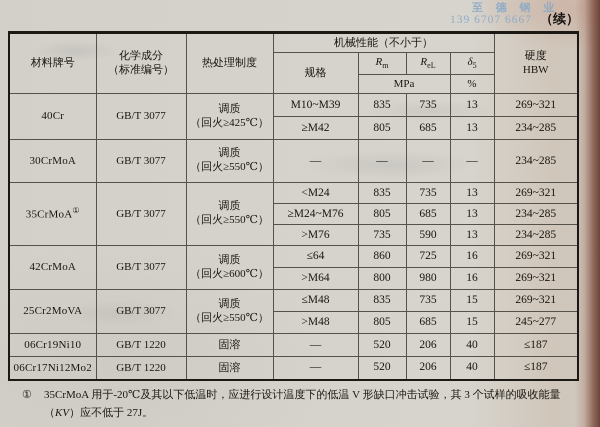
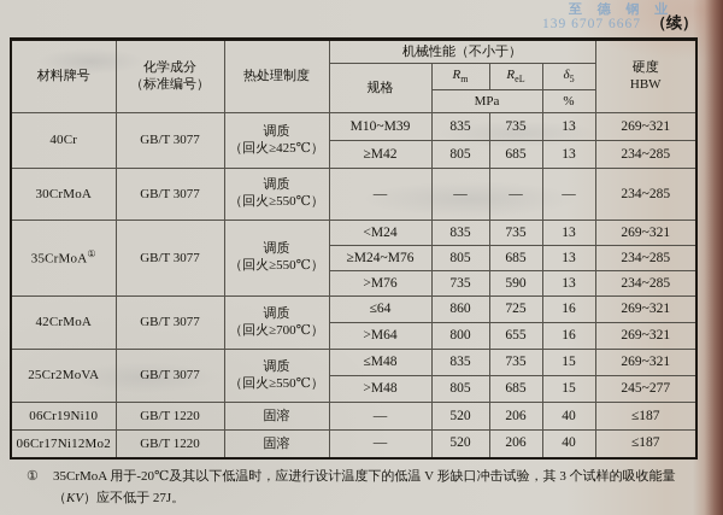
  至 德 钢 业
  139 6707 6667
  （续）
  材料牌号	化学成分 （标准编号）	热处理制度	机械性能（不小于）	硬度 HBW
  规格	Rm	ReL	δ5
  MPa	%
  40Cr	GB/T 3077	调质 （回火≥425℃）	M10~M39	835	735	13	269~321
  ≥M42	805	685	13	234~285
  30CrMoA	GB/T 3077	调质 （回火≥550℃）	—	—	—	—	234~285
  35CrMoA①	GB/T 3077	调质 （回火≥550℃）	<M24	835	735	13	269~321
  ≥M24~M76	805	685	13	234~285
  >M76	735	590	13	234~285
- 42CrMoA	GB/T 3077	调质 （回火≥600℃）	≤64	860	725	16	269~321
+ 42CrMoA	GB/T 3077	调质 （回火≥700℃）	≤64	860	725	16	269~321
- >M64	800	980	16	269~321
+ >M64	800	655	16	269~321
  25Cr2MoVA	GB/T 3077	调质 （回火≥550℃）	≤M48	835	735	15	269~321
  >M48	805	685	15	245~277
  06Cr19Ni10	GB/T 1220	固溶	—	520	206	40	≤187
  06Cr17Ni12Mo2	GB/T 1220	固溶	—	520	206	40	≤187
  ①
  35CrMoA 用于-20℃及其以下低温时，应进行设计温度下的低温 V 形缺口冲击试验，其 3 个试样的吸收能量
  （KV）应不低于 27J。
